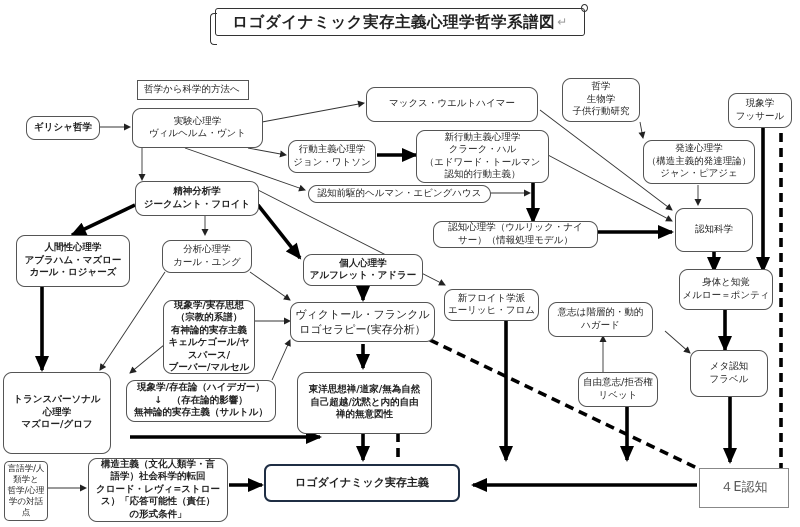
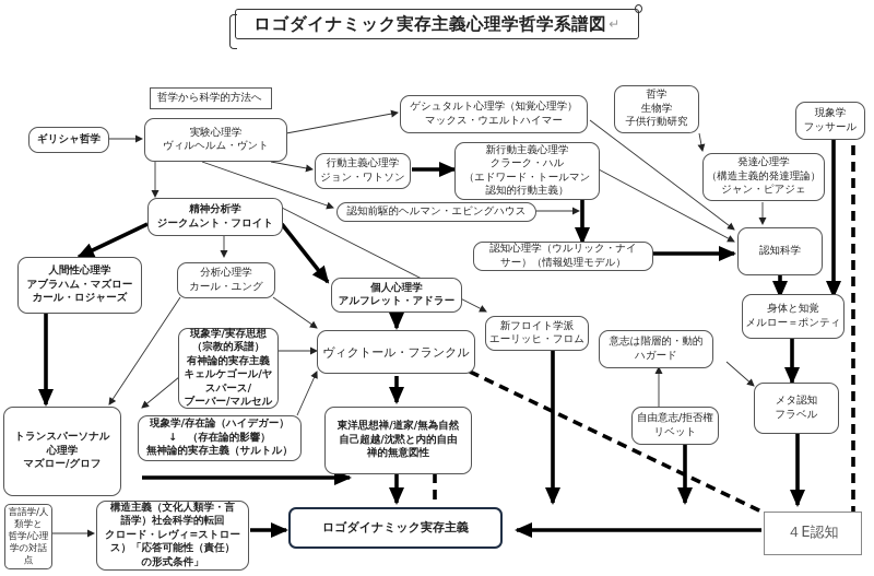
  ロゴダイナミック実存主義心理学哲学系譜図
  ↵
  哲学から科学的方法へ
  ギリシャ哲学
  実験心理学
  ヴィルヘルム・ヴント
+ ゲシュタルト心理学（知覚心理学）
  マックス・ウエルトハイマー
  行動主義心理学
  ジョン・ワトソン
  新行動主義心理学
  クラーク・ハル
  （エドワード・トールマン
  認知的行動主義）
  認知前駆的ヘルマン・エビングハウス
  哲学
  生物学
  子供行動研究
  現象学
  フッサール
  発達心理学
  （構造主義的発達理論）
  ジャン・ピアジェ
  精神分析学
  ジークムント・フロイト
  認知心理学（ウルリック・ナイ
  サー）（情報処理モデル）
  認知科学
  人間性心理学
  アブラハム・マズロー
  カール・ロジャーズ
  分析心理学
  カール・ユング
  個人心理学
  アルフレット・アドラー
  身体と知覚
  メルロー＝ポンティ
  現象学/実存思想
  （宗教的系譜）
  有神論的実存主義
  キェルケゴール/ヤ
  スパース/
  ブーバー/マルセル
  ヴィクトール・フランクル
- ロゴセラピー(実存分析）
  新フロイト学派
  エーリッヒ・フロム
  意志は階層的・動的
  ハガード
  メタ認知
  フラベル
  現象学/存在論（ハイデガー）
  ↓ （存在論的影響）
  無神論的実存主義（サルトル）
  自由意志/拒否権
  リベット
  トランスパーソナル
  心理学
  マズロー/グロフ
  東洋思想禅/道家/無為自然
  自己超越/沈黙と内的自由
  禅的無意図性
  言語学/人
  類学と
  哲学/心理
  学の対話
  点
  構造主義（文化人類学・言
  語学）社会科学的転回
  クロード・レヴィ=ストロー
  ス）「応答可能性（責任）
  の形式条件」
  ロゴダイナミック実存主義
  ４E認知
